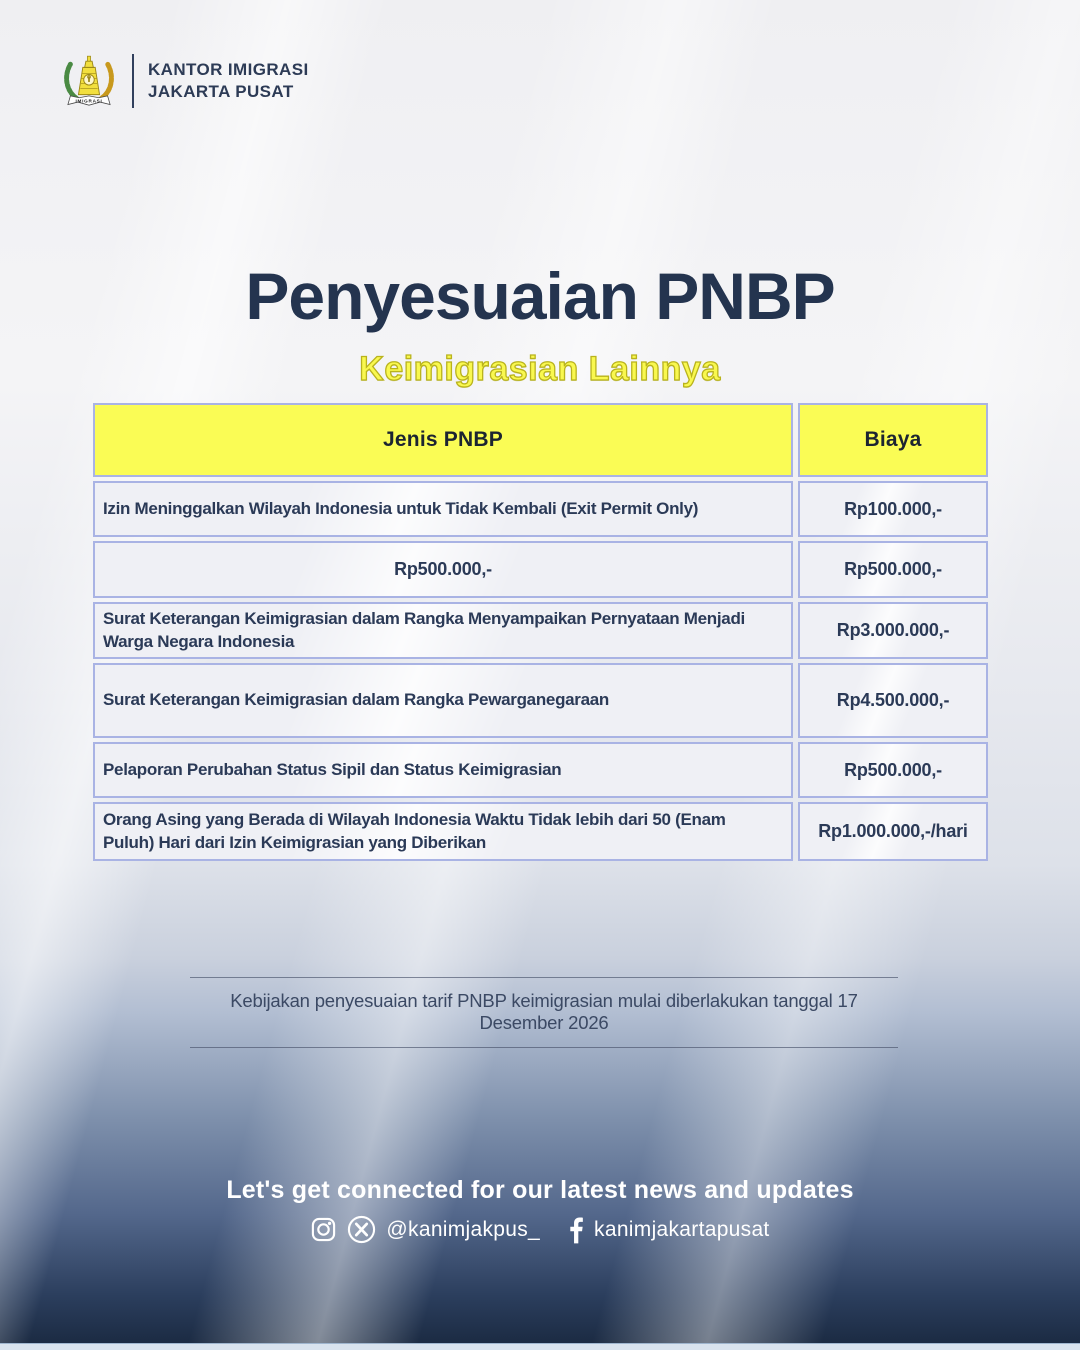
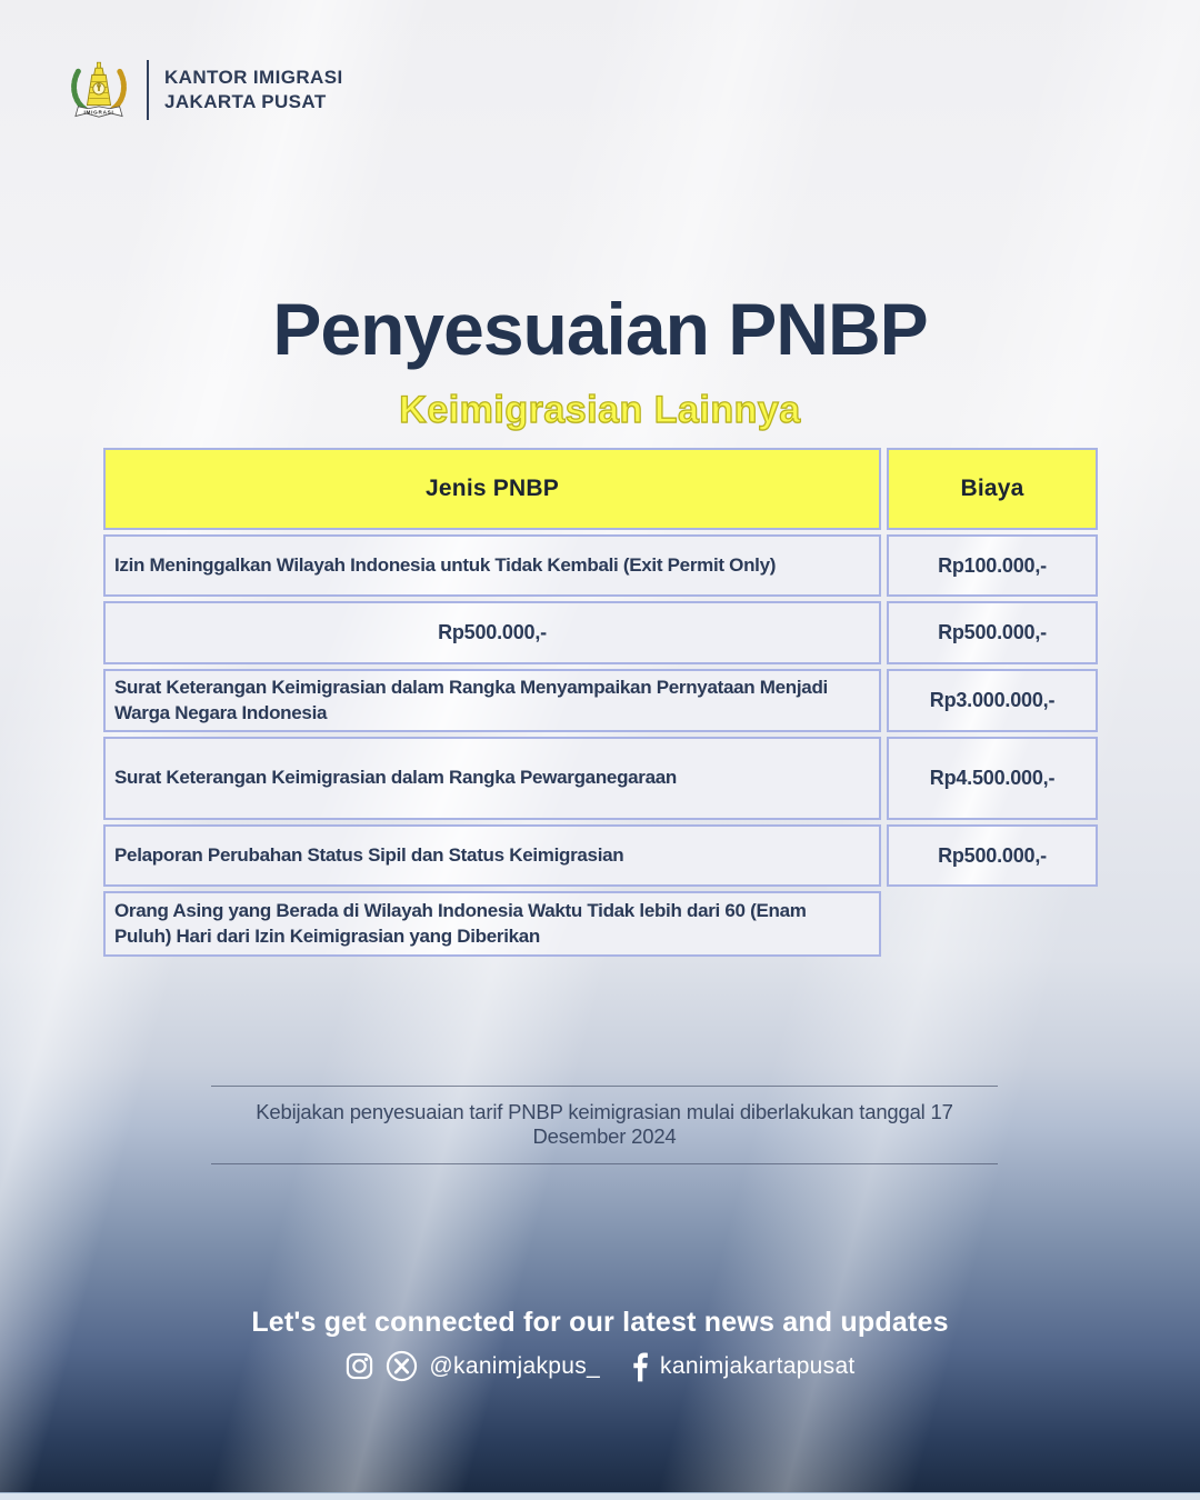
  KANTOR IMIGRASI
  JAKARTA PUSAT
  Penyesuaian PNBP
  Keimigrasian Lainnya
  Jenis PNBP
  Biaya
  Izin Meninggalkan Wilayah Indonesia untuk Tidak Kembali (Exit Permit Only)
  Rp100.000,-
  Rp500.000,-
  Rp500.000,-
  Surat Keterangan Keimigrasian dalam Rangka Menyampaikan Pernyataan Menjadi Warga Negara Indonesia
  Rp3.000.000,-
  Surat Keterangan Keimigrasian dalam Rangka Pewarganegaraan
  Rp4.500.000,-
  Pelaporan Perubahan Status Sipil dan Status Keimigrasian
  Rp500.000,-
- Orang Asing yang Berada di Wilayah Indonesia Waktu Tidak lebih dari 50 (Enam Puluh) Hari dari Izin Keimigrasian yang Diberikan
+ Orang Asing yang Berada di Wilayah Indonesia Waktu Tidak lebih dari 60 (Enam Puluh) Hari dari Izin Keimigrasian yang Diberikan
- Rp1.000.000,-/hari
- Kebijakan penyesuaian tarif PNBP keimigrasian mulai diberlakukan tanggal 17 Desember 2026
+ Kebijakan penyesuaian tarif PNBP keimigrasian mulai diberlakukan tanggal 17 Desember 2024
  Let's get connected for our latest news and updates
  @kanimjakpus_
  kanimjakartapusat
